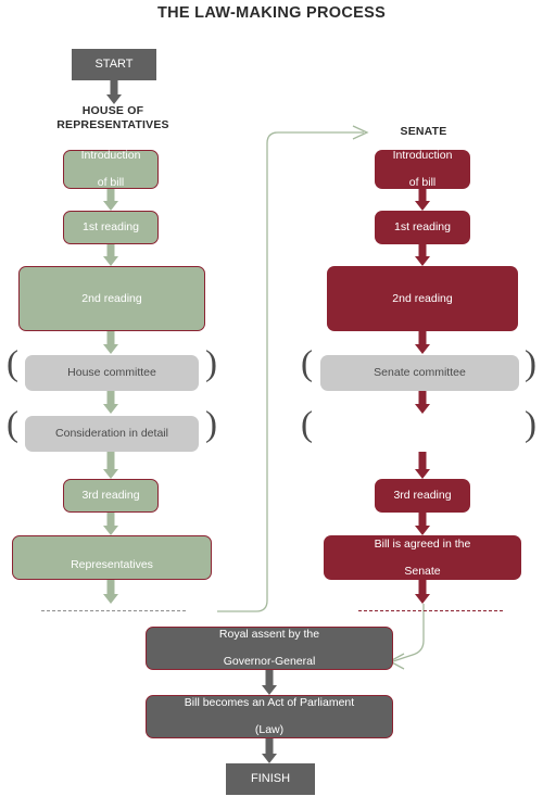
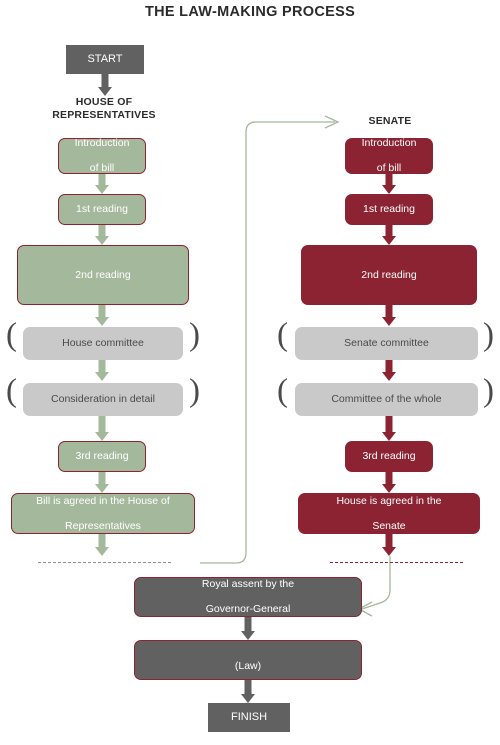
  THE LAW-MAKING PROCESS
  START
  HOUSE OF
  REPRESENTATIVES
  SENATE
  Introduction
  of bill
  1st reading
  2nd reading
  (
  )
  House committee
  (
  )
  Consideration in detail
  3rd reading
+ Bill is agreed in the House of
  Representatives
  Introduction
  of bill
  1st reading
  2nd reading
  (
  )
  Senate committee
  (
  )
+ Committee of the whole
  3rd reading
- Bill is agreed in the
+ House is agreed in the
  Senate
  Royal assent by the
  Governor-General
- Bill becomes an Act of Parliament
  (Law)
  FINISH
